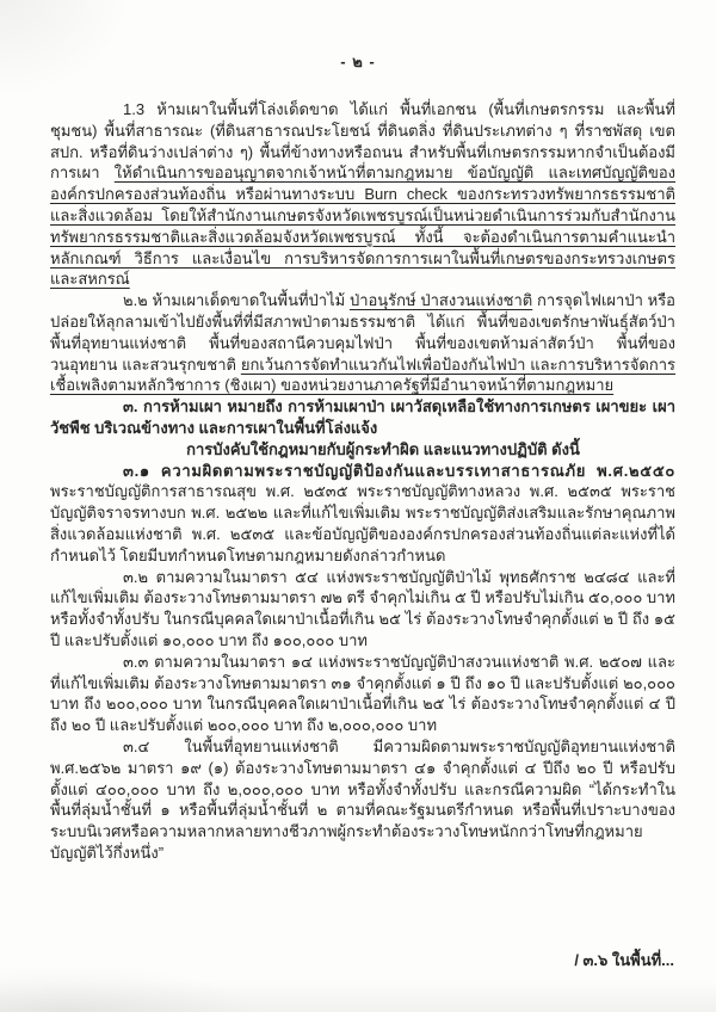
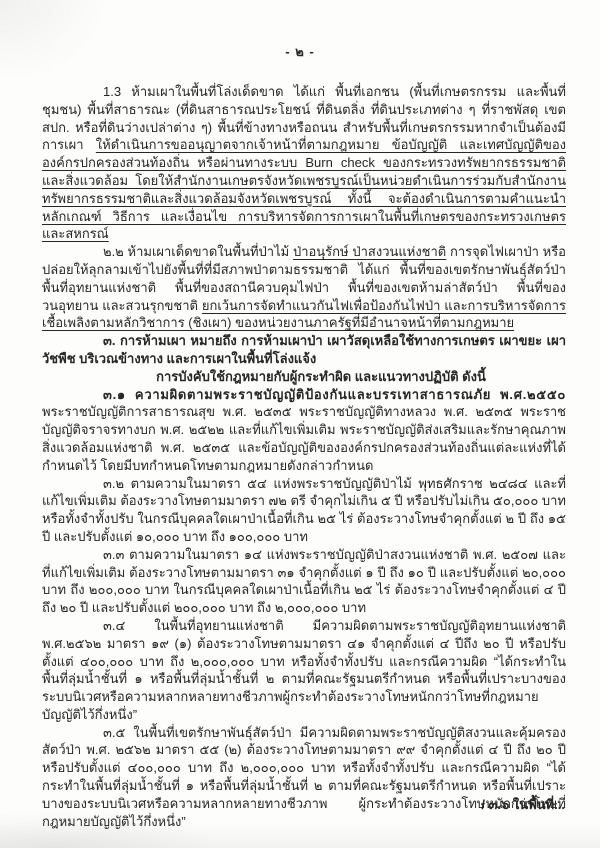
  - ๒ -
  1.3 ห้ามเผาในพื้นที่โล่งเด็ดขาด ได้แก่ พื้นที่เอกชน (พื้นที่เกษตรกรรม และพื้นที่ชุมชน) พื้นที่สาธารณะ (ที่ดินสาธารณประโยชน์ ที่ดินตลิ่ง ที่ดินประเภทต่าง ๆ ที่ราชพัสดุ เขต สปก. หรือที่ดินว่างเปล่าต่าง ๆ) พื้นที่ข้างทางหรือถนน สำหรับพื้นที่เกษตรกรรมหากจำเป็นต้องมีการเผา ให้ดำเนินการขออนุญาตจากเจ้าหน้าที่ตามกฎหมาย ข้อบัญญัติ และเทศบัญญัติขององค์กรปกครองส่วนท้องถิ่น หรือผ่านทางระบบ Burn check ของกระทรวงทรัพยากรธรรมชาติและสิ่งแวดล้อม โดยให้สำนักงานเกษตรจังหวัดเพชรบูรณ์เป็นหน่วยดำเนินการร่วมกับสำนักงานทรัพยากรธรรมชาติและสิ่งแวดล้อมจังหวัดเพชรบูรณ์ ทั้งนี้ จะต้องดำเนินการตามคำแนะนำ หลักเกณฑ์ วิธีการ และเงื่อนไข การบริหารจัดการการเผาในพื้นที่เกษตรของกระทรวงเกษตรและสหกรณ์
  ๒.๒ ห้ามเผาเด็ดขาดในพื้นที่ป่าไม้ ป่าอนุรักษ์ ป่าสงวนแห่งชาติ การจุดไฟเผาป่า หรือปล่อยให้ลุกลามเข้าไปยังพื้นที่ที่มีสภาพป่าตามธรรมชาติ ได้แก่ พื้นที่ของเขตรักษาพันธุ์สัตว์ป่า พื้นที่อุทยานแห่งชาติ พื้นที่ของสถานีควบคุมไฟป่า พื้นที่ของเขตห้ามล่าสัตว์ป่า พื้นที่ของวนอุทยาน และสวนรุกขชาติ ยกเว้นการจัดทำแนวกันไฟเพื่อป้องกันไฟป่า และการบริหารจัดการเชื้อเพลิงตามหลักวิชาการ (ชิงเผา) ของหน่วยงานภาครัฐที่มีอำนาจหน้าที่ตามกฎหมาย
  ๓. การห้ามเผา หมายถึง การห้ามเผาป่า เผาวัสดุเหลือใช้ทางการเกษตร เผาขยะ เผาวัชพืช บริเวณข้างทาง และการเผาในพื้นที่โล่งแจ้ง
  การบังคับใช้กฎหมายกับผู้กระทำผิด และแนวทางปฏิบัติ ดังนี้
  ๓.๑ ความผิดตามพระราชบัญญัติป้องกันและบรรเทาสาธารณภัย พ.ศ.๒๕๕๐ พระราชบัญญัติการสาธารณสุข พ.ศ. ๒๕๓๕ พระราชบัญญัติทางหลวง พ.ศ. ๒๕๓๕ พระราชบัญญัติจราจรทางบก พ.ศ. ๒๕๒๒ และที่แก้ไขเพิ่มเติม พระราชบัญญัติส่งเสริมและรักษาคุณภาพสิ่งแวดล้อมแห่งชาติ พ.ศ. ๒๕๓๕ และข้อบัญญัติขององค์กรปกครองส่วนท้องถิ่นแต่ละแห่งที่ได้กำหนดไว้ โดยมีบทกำหนดโทษตามกฎหมายดังกล่าวกำหนด
  ๓.๒ ตามความในมาตรา ๕๔ แห่งพระราชบัญญัติป่าไม้ พุทธศักราช ๒๔๘๔ และที่แก้ไขเพิ่มเติม ต้องระวางโทษตามมาตรา ๗๒ ตรี จำคุกไม่เกิน ๕ ปี หรือปรับไม่เกิน ๕๐,๐๐๐ บาท หรือทั้งจำทั้งปรับ ในกรณีบุคคลใดเผาป่าเนื้อที่เกิน ๒๕ ไร่ ต้องระวางโทษจำคุกตั้งแต่ ๒ ปี ถึง ๑๕ ปี และปรับตั้งแต่ ๑๐,๐๐๐ บาท ถึง ๑๐๐,๐๐๐ บาท
  ๓.๓ ตามความในมาตรา ๑๔ แห่งพระราชบัญญัติป่าสงวนแห่งชาติ พ.ศ. ๒๕๐๗ และที่แก้ไขเพิ่มเติม ต้องระวางโทษตามมาตรา ๓๑ จำคุกตั้งแต่ ๑ ปี ถึง ๑๐ ปี และปรับตั้งแต่ ๒๐,๐๐๐ บาท ถึง ๒๐๐,๐๐๐ บาท ในกรณีบุคคลใดเผาป่าเนื้อที่เกิน ๒๕ ไร่ ต้องระวางโทษจำคุกตั้งแต่ ๔ ปี ถึง ๒๐ ปี และปรับตั้งแต่ ๒๐๐,๐๐๐ บาท ถึง ๒,๐๐๐,๐๐๐ บาท
  ๓.๔ ในพื้นที่อุทยานแห่งชาติ มีความผิดตามพระราชบัญญัติอุทยานแห่งชาติ พ.ศ.๒๕๖๒ มาตรา ๑๙ (๑) ต้องระวางโทษตามมาตรา ๔๑ จำคุกตั้งแต่ ๔ ปีถึง ๒๐ ปี หรือปรับตั้งแต่ ๔๐๐,๐๐๐ บาท ถึง ๒,๐๐๐,๐๐๐ บาท หรือทั้งจำทั้งปรับ และกรณีความผิด “ได้กระทำในพื้นที่ลุ่มน้ำชั้นที่ ๑ หรือพื้นที่ลุ่มน้ำชั้นที่ ๒ ตามที่คณะรัฐมนตรีกำหนด หรือพื้นที่เปราะบางของระบบนิเวศหรือความหลากหลายทางชีวภาพผู้กระทำต้องระวางโทษหนักกว่าโทษที่กฎหมายบัญญัติไว้กึ่งหนึ่ง”
+ ๓.๕ ในพื้นที่เขตรักษาพันธุ์สัตว์ป่า มีความผิดตามพระราชบัญญัติสงวนและคุ้มครองสัตว์ป่า พ.ศ. ๒๕๖๒ มาตรา ๕๕ (๒) ต้องระวางโทษตามมาตรา ๙๙ จำคุกตั้งแต่ ๔ ปี ถึง ๒๐ ปี หรือปรับตั้งแต่ ๔๐๐,๐๐๐ บาท ถึง ๒,๐๐๐,๐๐๐ บาท หรือทั้งจำทั้งปรับ และกรณีความผิด “ได้กระทำในพื้นที่ลุ่มน้ำชั้นที่ ๑ หรือพื้นที่ลุ่มน้ำชั้นที่ ๒ ตามที่คณะรัฐมนตรีกำหนด หรือพื้นที่เปราะบางของระบบนิเวศหรือความหลากหลายทางชีวภาพ ผู้กระทำต้องระวางโทษหนักกว่าโทษที่กฎหมายบัญญัติไว้กึ่งหนึ่ง”
  / ๓.๖ ในพื้นที่...
